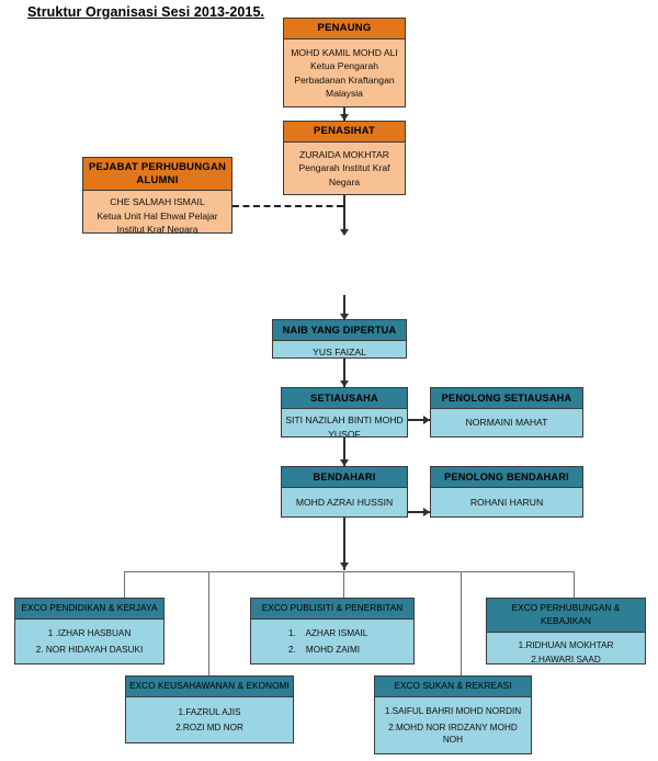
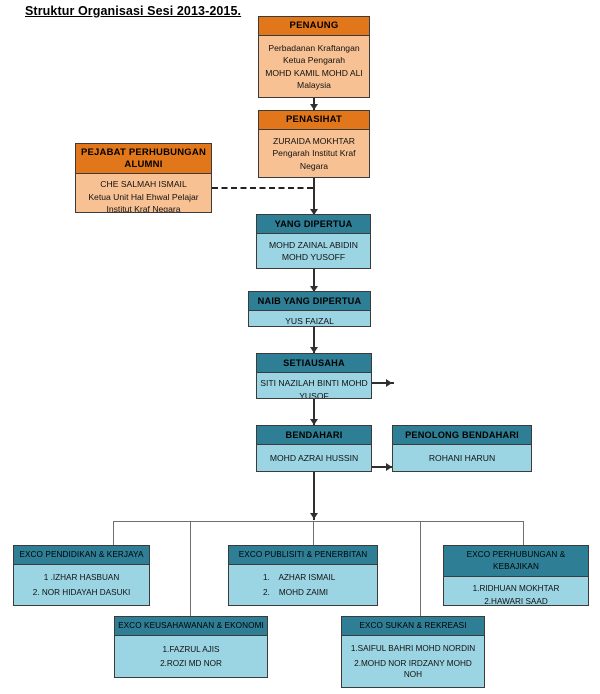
  Struktur Organisasi Sesi 2013-2015.
  PENAUNG
- MOHD KAMIL MOHD ALI
+ Perbadanan Kraftangan
  Ketua Pengarah
- Perbadanan Kraftangan
+ MOHD KAMIL MOHD ALI
  Malaysia
  PENASIHAT
  ZURAIDA MOKHTAR
  Pengarah Institut Kraf
  Negara
  PEJABAT PERHUBUNGAN ALUMNI
  CHE SALMAH ISMAIL
  Ketua Unit Hal Ehwal Pelajar
  Institut Kraf Negara
+ YANG DIPERTUA
+ MOHD ZAINAL ABIDIN
+ MOHD YUSOFF
  NAIB YANG DIPERTUA
  YUS FAIZAL
  SETIAUSAHA
  SITI NAZILAH BINTI MOHD
  YUSOF
- PENOLONG SETIAUSAHA
- NORMAINI MAHAT
  BENDAHARI
  MOHD AZRAI HUSSIN
  PENOLONG BENDAHARI
  ROHANI HARUN
  EXCO PENDIDIKAN & KERJAYA
  1 .IZHAR HASBUAN
  2. NOR HIDAYAH DASUKI
  EXCO PUBLISITI & PENERBITAN
  1. AZHAR ISMAIL
  2. MOHD ZAIMI
  EXCO PERHUBUNGAN & KEBAJIKAN
  1.RIDHUAN MOKHTAR
  2.HAWARI SAAD
  EXCO KEUSAHAWANAN & EKONOMI
  1.FAZRUL AJIS
  2.ROZI MD NOR
  EXCO SUKAN & REKREASI
  1.SAIFUL BAHRI MOHD NORDIN
  2.MOHD NOR IRDZANY MOHD NOH
